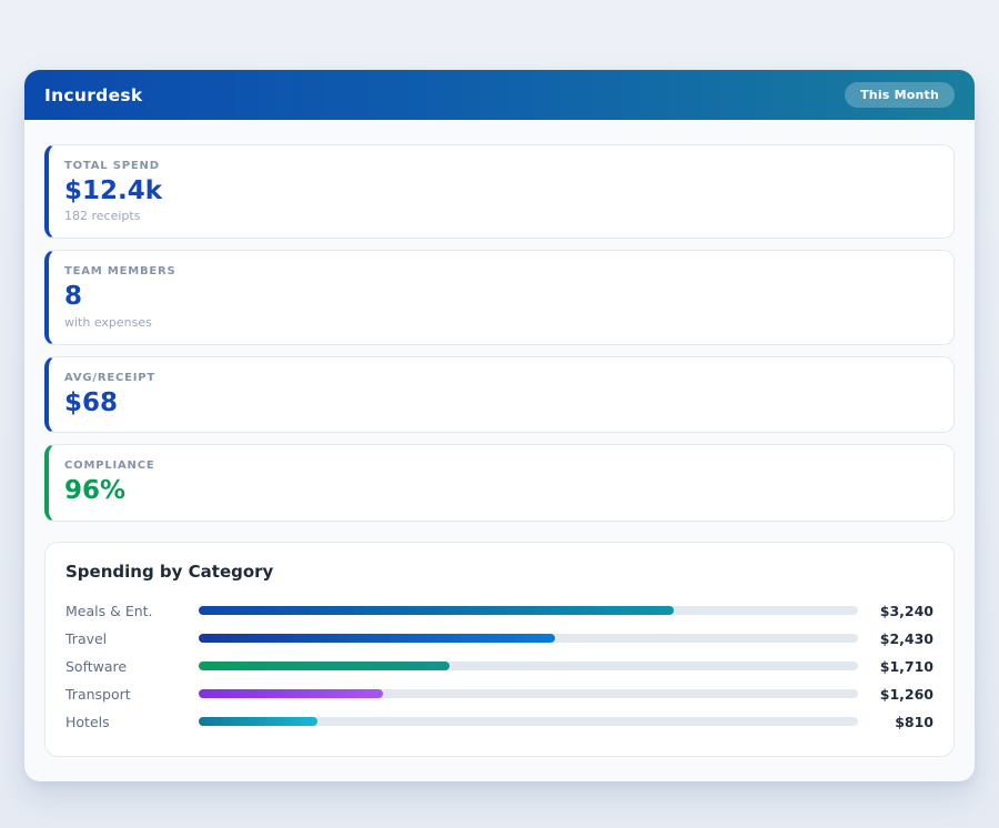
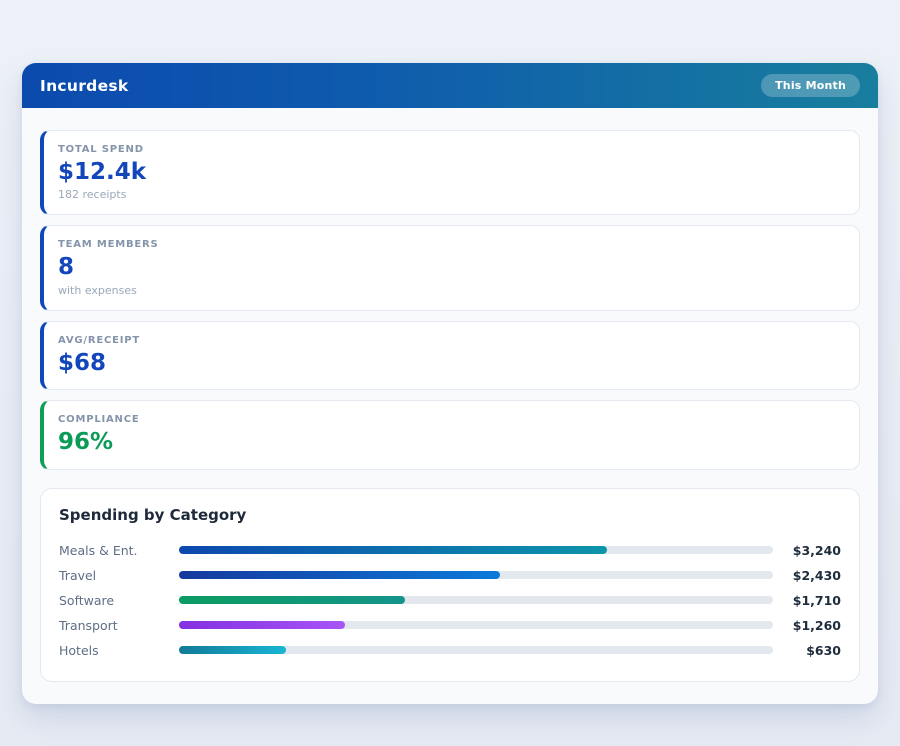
  Incurdesk
  This Month
  TOTAL SPEND
  $12.4k
  182 receipts
  TEAM MEMBERS
  8
  with expenses
  AVG/RECEIPT
  $68
  COMPLIANCE
  96%
  Spending by Category
  Meals & Ent.
  $3,240
  Travel
  $2,430
  Software
  $1,710
  Transport
  $1,260
  Hotels
- $810
+ $630
